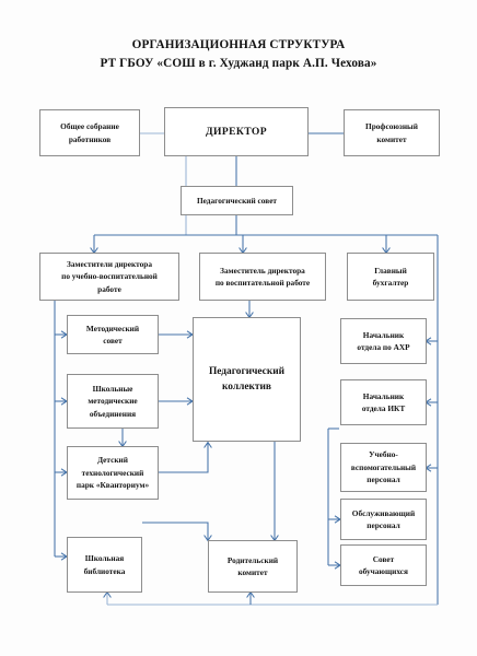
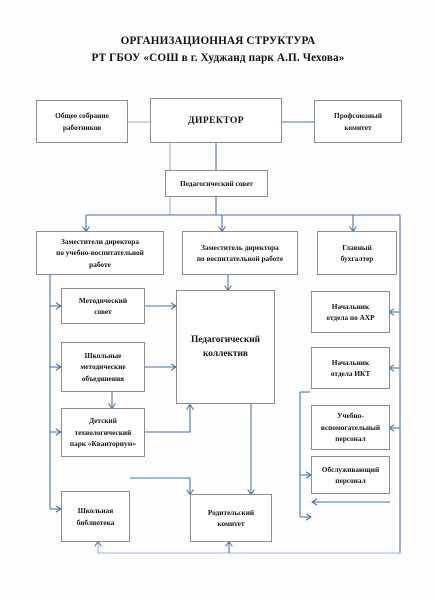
  ОРГАНИЗАЦИОННАЯ СТРУКТУРА
  РТ ГБОУ «СОШ в г. Худжанд парк А.П. Чехова»
  Общее собрание
  работников
  ДИРЕКТОР
  Профсоюзный
  комитет
  Педагогический совет
  Заместители директора
  по учебно-воспитательной
  работе
  Заместитель директора
  по воспитательной работе
  Главный
  бухгалтер
  Методический
  совет
  Школьные
  методические
  объединения
  Детский
  технологический
  парк «Кванториум»
  Школьная
  библиотека
  Педагогический
  коллектив
  Родительский
  комитет
  Начальник
  отдела по АХР
  Начальник
  отдела ИКТ
  Учебно-
  вспомогательный
  персонал
  Обслуживающий
  персонал
- Совет
- обучающихся
